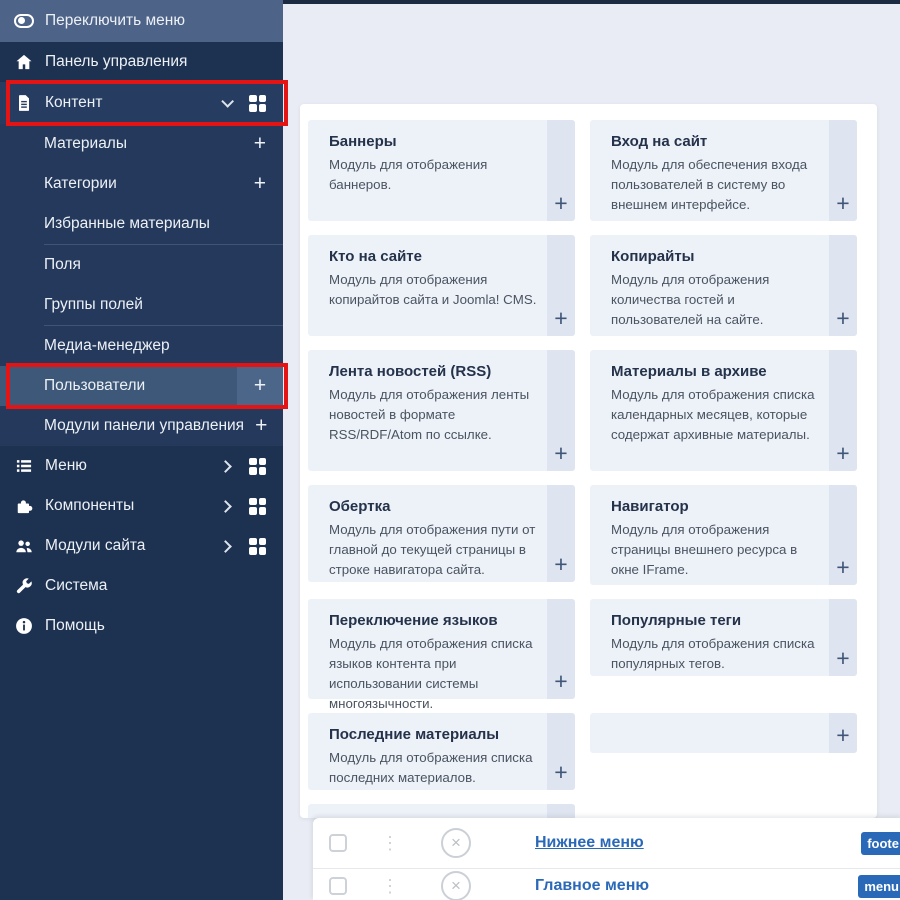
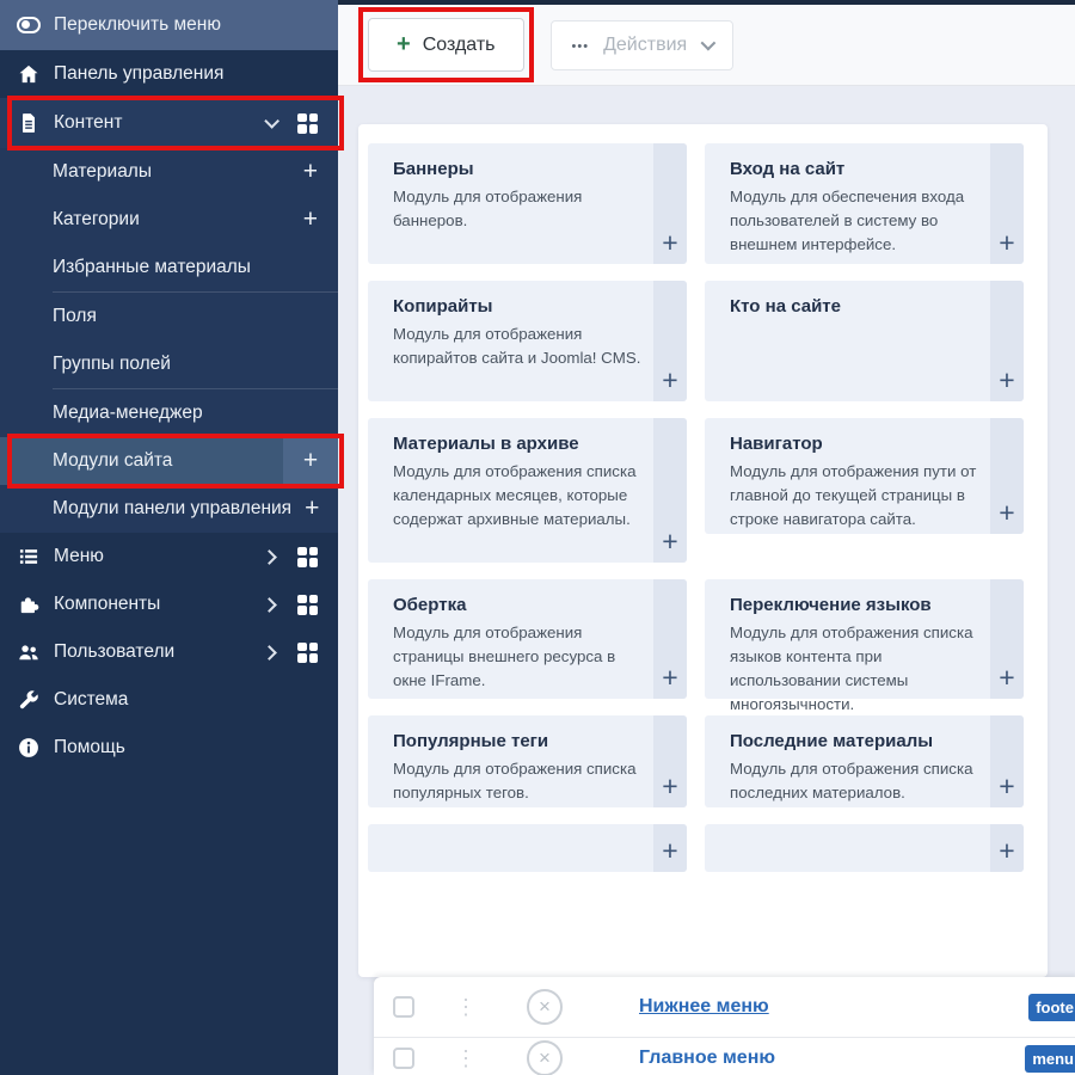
  Переключить меню
  Панель управления
  Контент
  Материалы
  Категории
  Избранные материалы
  Поля
  Группы полей
  Медиа-менеджер
- Пользователи
+ Модули сайта
  Модули панели управления
  Меню
  Компоненты
- Модули сайта
+ Пользователи
  Система
  Помощь
+ Создать
+ Действия
  Баннеры
  Модуль для отображения баннеров.
  Вход на сайт
  Модуль для обеспечения входа пользователей в систему во внешнем интерфейсе.
- Кто на сайте
+ Копирайты
  Модуль для отображения копирайтов сайта и Joomla! CMS.
- Копирайты
+ Кто на сайте
- Модуль для отображения количества гостей и пользователей на сайте.
- Лента новостей (RSS)
- Модуль для отображения ленты новостей в формате RSS/RDF/Atom по ссылке.
  Материалы в архиве
  Модуль для отображения списка календарных месяцев, которые содержат архивные материалы.
- Обертка
+ Навигатор
  Модуль для отображения пути от главной до текущей страницы в строке навигатора сайта.
- Навигатор
+ Обертка
  Модуль для отображения страницы внешнего ресурса в окне IFrame.
  Переключение языков
  Модуль для отображения списка языков контента при использовании системы многоязычности.
  Популярные теги
  Модуль для отображения списка популярных тегов.
  Последние материалы
  Модуль для отображения списка последних материалов.
  Нижнее меню
  foote
  Главное меню
  menu
